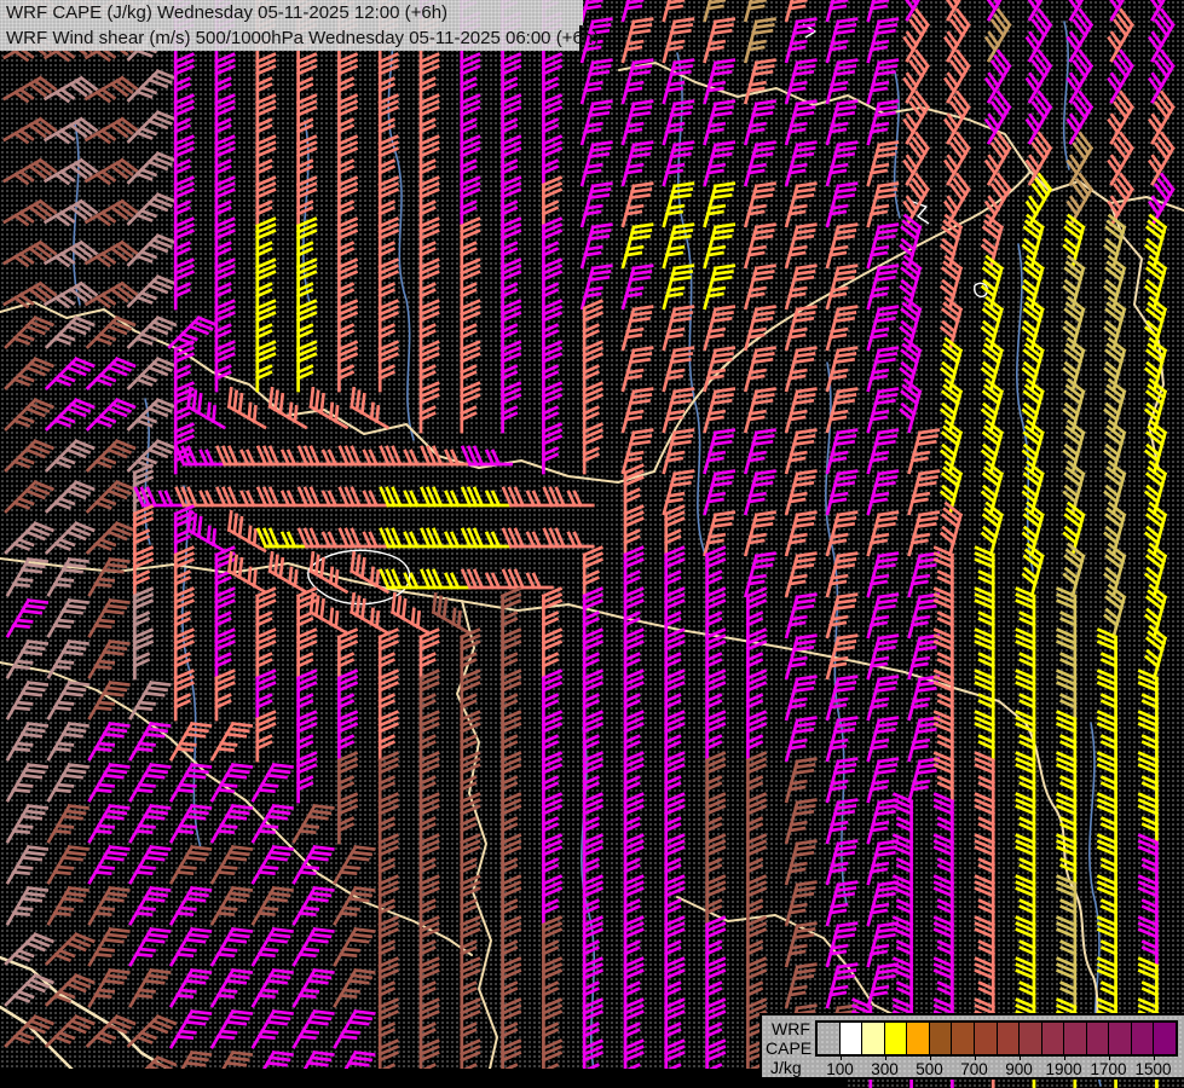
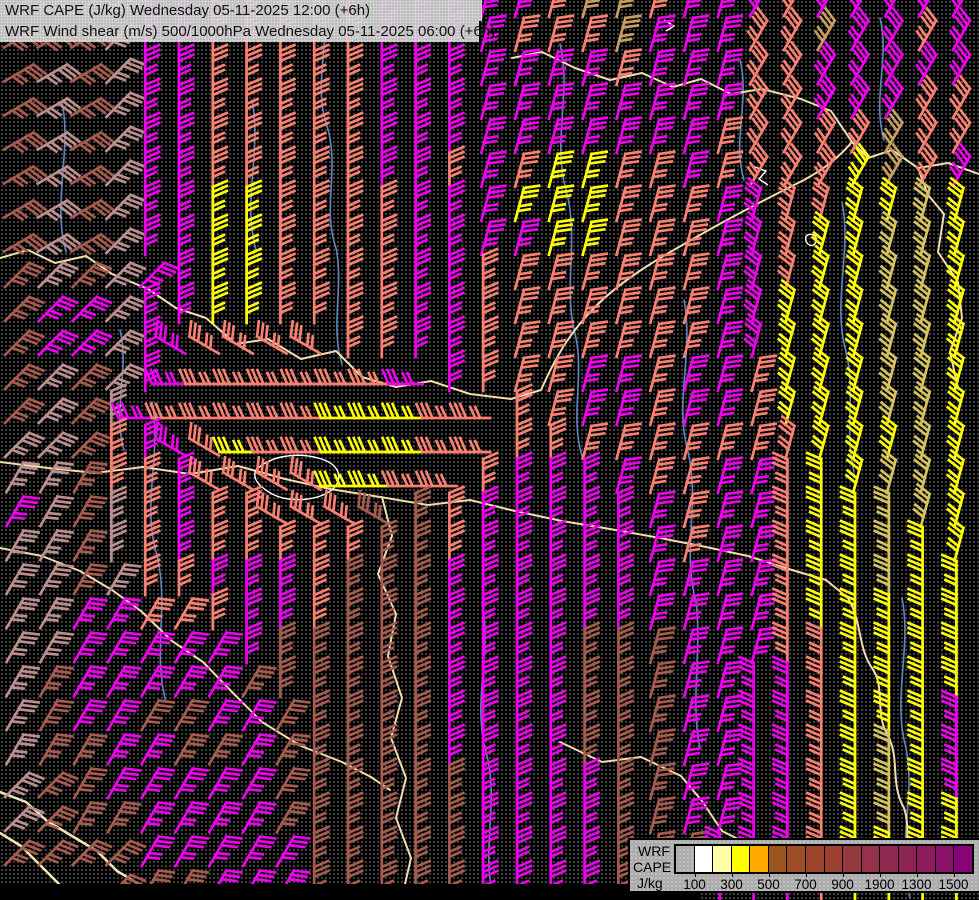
  WRF CAPE (J/kg) Wednesday 05-11-2025 12:00 (+6h)
  WRF Wind shear (m/s) 500/1000hPa Wednesday 05-11-2025 06:00 (+6h)
  WRF
  CAPE
  J/kg
  100
  300
  500
  700
  900
  1900
- 1700
+ 1300
  1500
